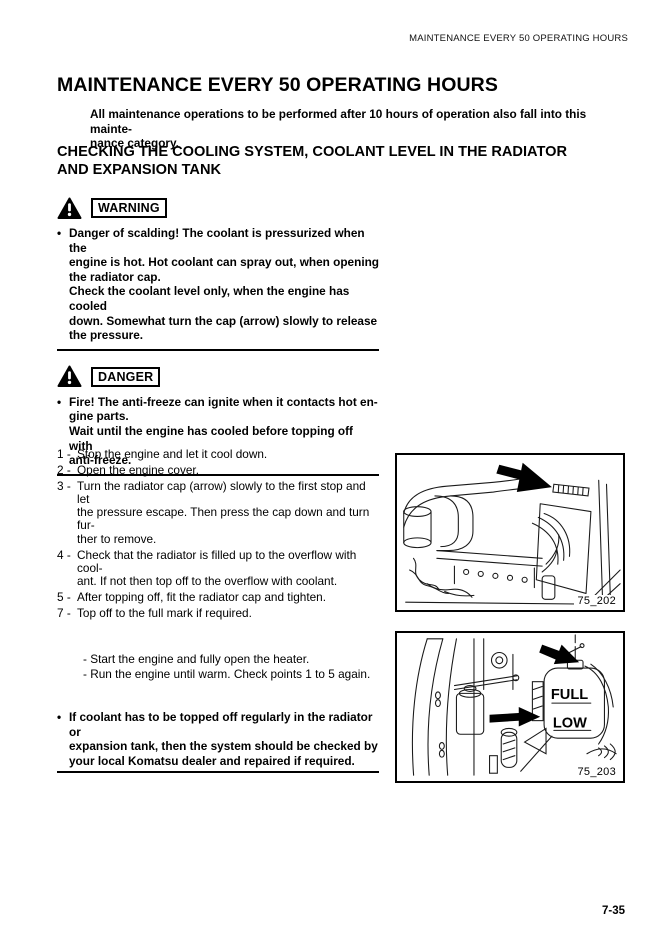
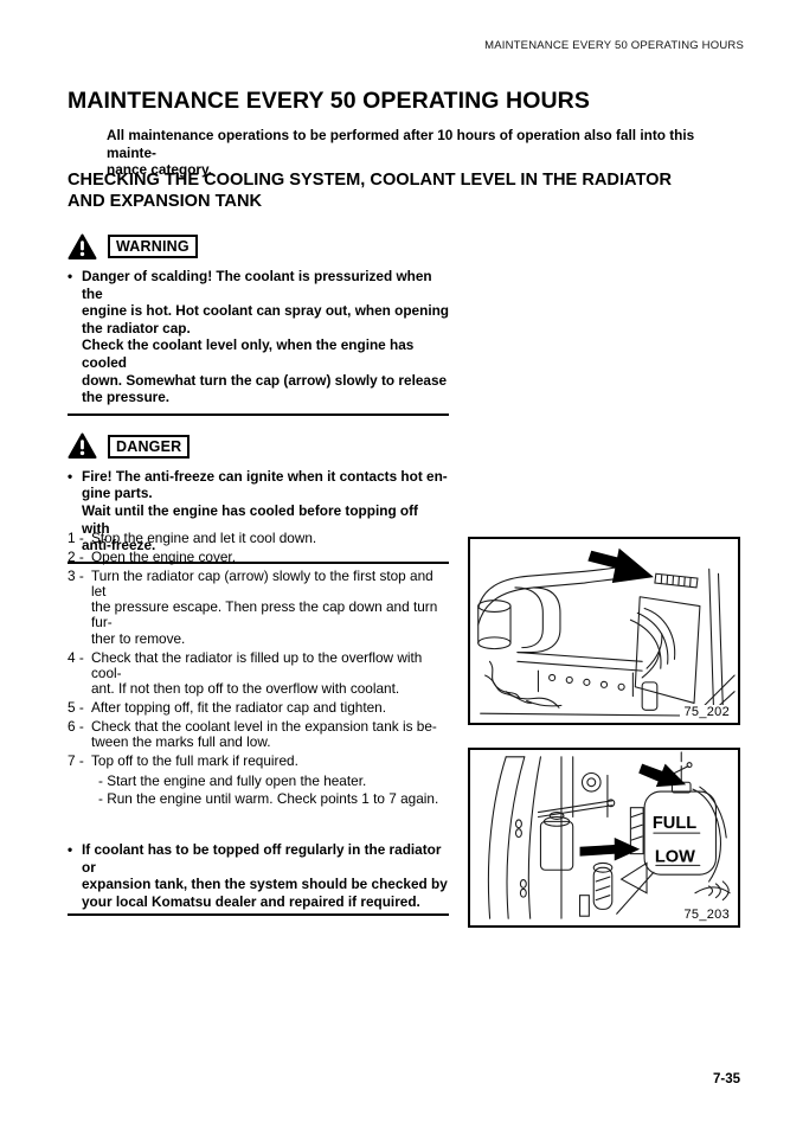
  MAINTENANCE EVERY 50 OPERATING HOURS
  MAINTENANCE EVERY 50 OPERATING HOURS
  All maintenance operations to be performed after 10 hours of operation also fall into this mainte-
  nance category.
  CHECKING THE COOLING SYSTEM, COOLANT LEVEL IN THE RADIATOR
  AND EXPANSION TANK
  WARNING
  •
  Danger of scalding! The coolant is pressurized when the
  engine is hot. Hot coolant can spray out, when opening
  the radiator cap.
  Check the coolant level only, when the engine has cooled
  down. Somewhat turn the cap (arrow) slowly to release
  the pressure.
  DANGER
  •
  Fire! The anti-freeze can ignite when it contacts hot en-
  gine parts.
  Wait until the engine has cooled before topping off with
  anti-freeze.
  1 -
  Stop the engine and let it cool down.
  2 -
  Open the engine cover.
  3 -
  Turn the radiator cap (arrow) slowly to the first stop and let
  the pressure escape. Then press the cap down and turn fur-
  ther to remove.
  4 -
  Check that the radiator is filled up to the overflow with cool-
  ant. If not then top off to the overflow with coolant.
  5 -
  After topping off, fit the radiator cap and tighten.
+ 6 -
+ Check that the coolant level in the expansion tank is be-
+ tween the marks full and low.
  7 -
  Top off to the full mark if required.
  - Start the engine and fully open the heater.
- - Run the engine until warm. Check points 1 to 5 again.
+ - Run the engine until warm. Check points 1 to 7 again.
  •
  If coolant has to be topped off regularly in the radiator or
  expansion tank, then the system should be checked by
  your local Komatsu dealer and repaired if required.
  75_202
  FULL
  LOW
  75_203
  7-35
